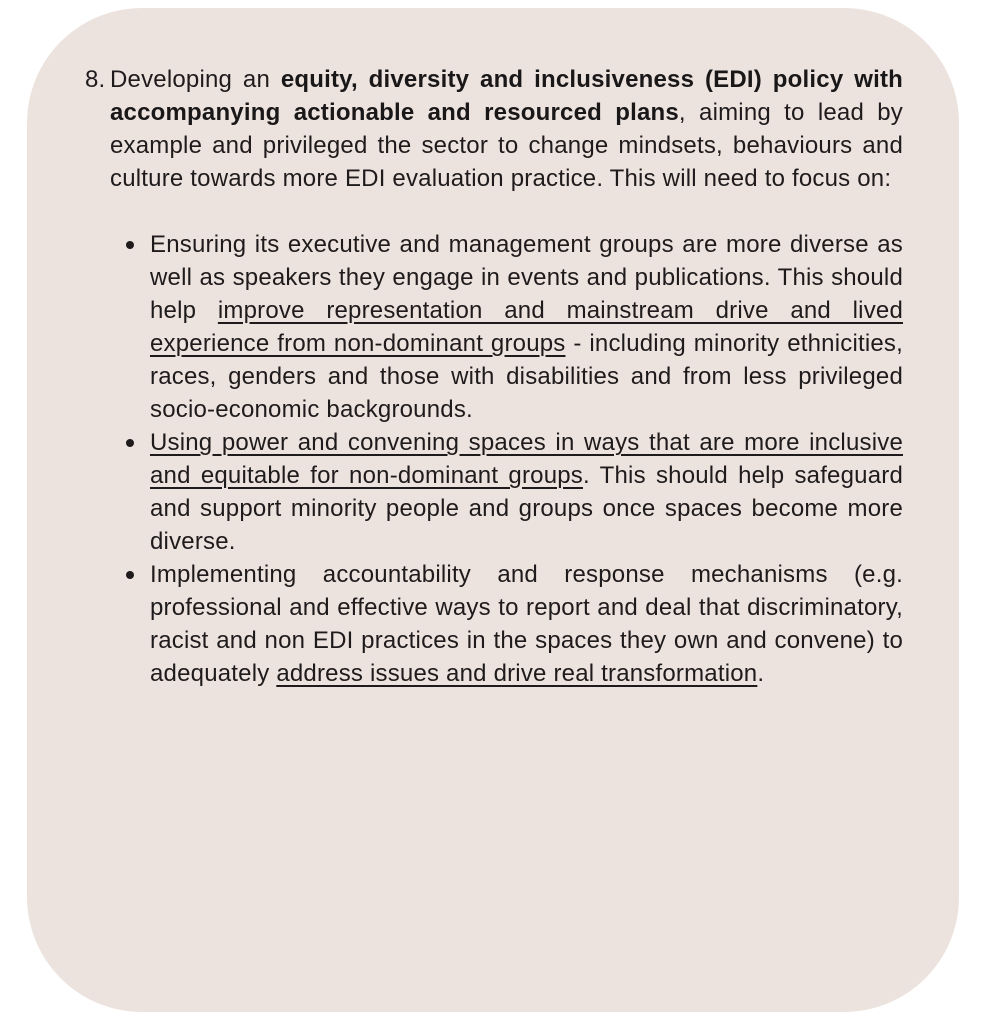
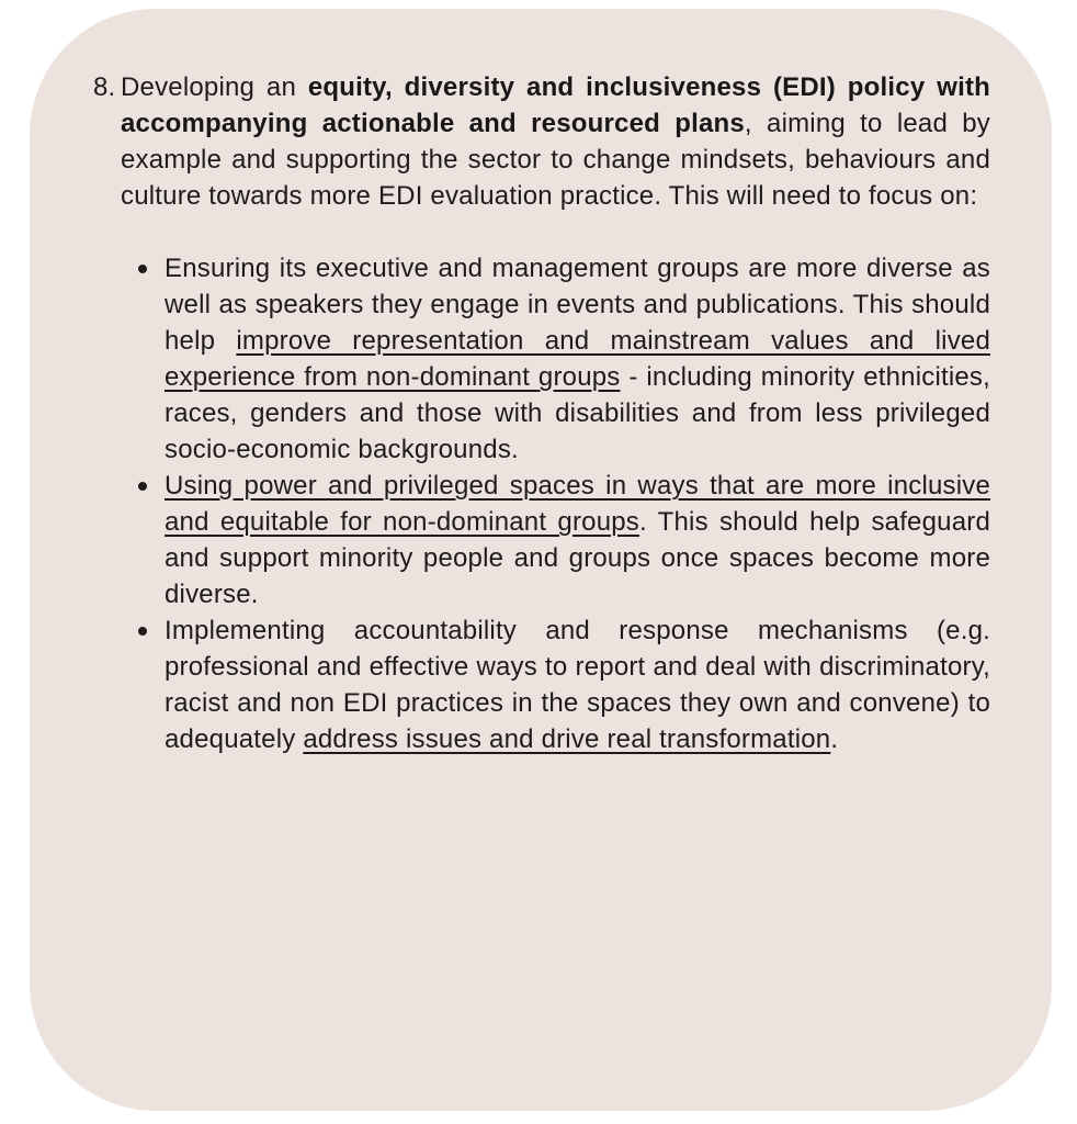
  8.
- Developing an equity, diversity and inclusiveness (EDI) policy with accompanying actionable and resourced plans, aiming to lead by example and privileged the sector to change mindsets, behaviours and culture towards more EDI evaluation practice. This will need to focus on:
+ Developing an equity, diversity and inclusiveness (EDI) policy with accompanying actionable and resourced plans, aiming to lead by example and supporting the sector to change mindsets, behaviours and culture towards more EDI evaluation practice. This will need to focus on:
- Ensuring its executive and management groups are more diverse as well as speakers they engage in events and publications. This should help improve representation and mainstream drive and lived experience from non-dominant groups - including minority ethnicities, races, genders and those with disabilities and from less privileged socio-economic backgrounds.
+ Ensuring its executive and management groups are more diverse as well as speakers they engage in events and publications. This should help improve representation and mainstream values and lived experience from non-dominant groups - including minority ethnicities, races, genders and those with disabilities and from less privileged socio-economic backgrounds.
- Using power and convening spaces in ways that are more inclusive and equitable for non-dominant groups. This should help safeguard and support minority people and groups once spaces become more diverse.
+ Using power and privileged spaces in ways that are more inclusive and equitable for non-dominant groups. This should help safeguard and support minority people and groups once spaces become more diverse.
- Implementing accountability and response mechanisms (e.g. professional and effective ways to report and deal that discriminatory, racist and non EDI practices in the spaces they own and convene) to adequately address issues and drive real transformation.
+ Implementing accountability and response mechanisms (e.g. professional and effective ways to report and deal with discriminatory, racist and non EDI practices in the spaces they own and convene) to adequately address issues and drive real transformation.
